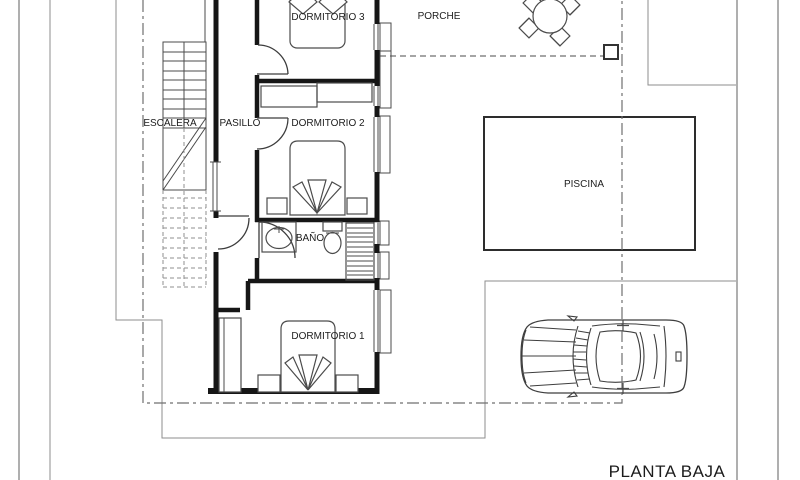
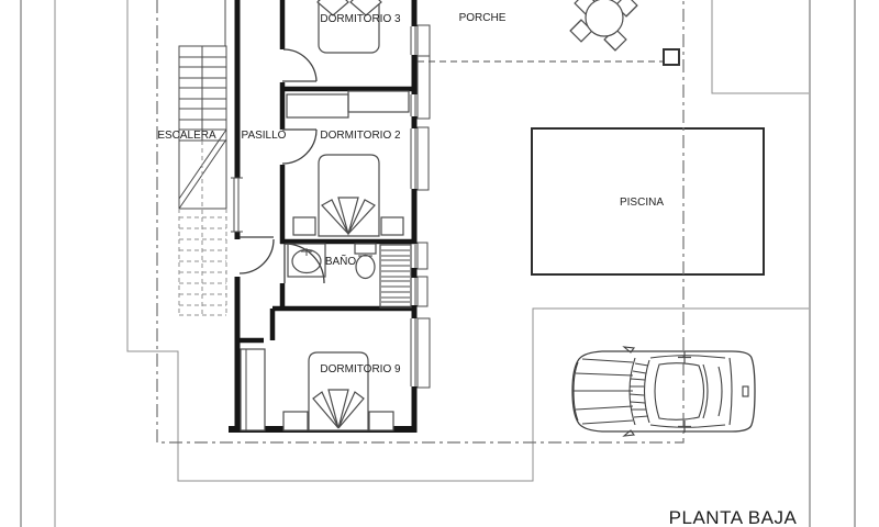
  DORMITORIO 3
  PORCHE
  ESCALERA
  PASILLO
  DORMITORIO 2
  BAÑO
  PISCINA
- DORMITORIO 1
+ DORMITORIO 9
  PLANTA BAJA
